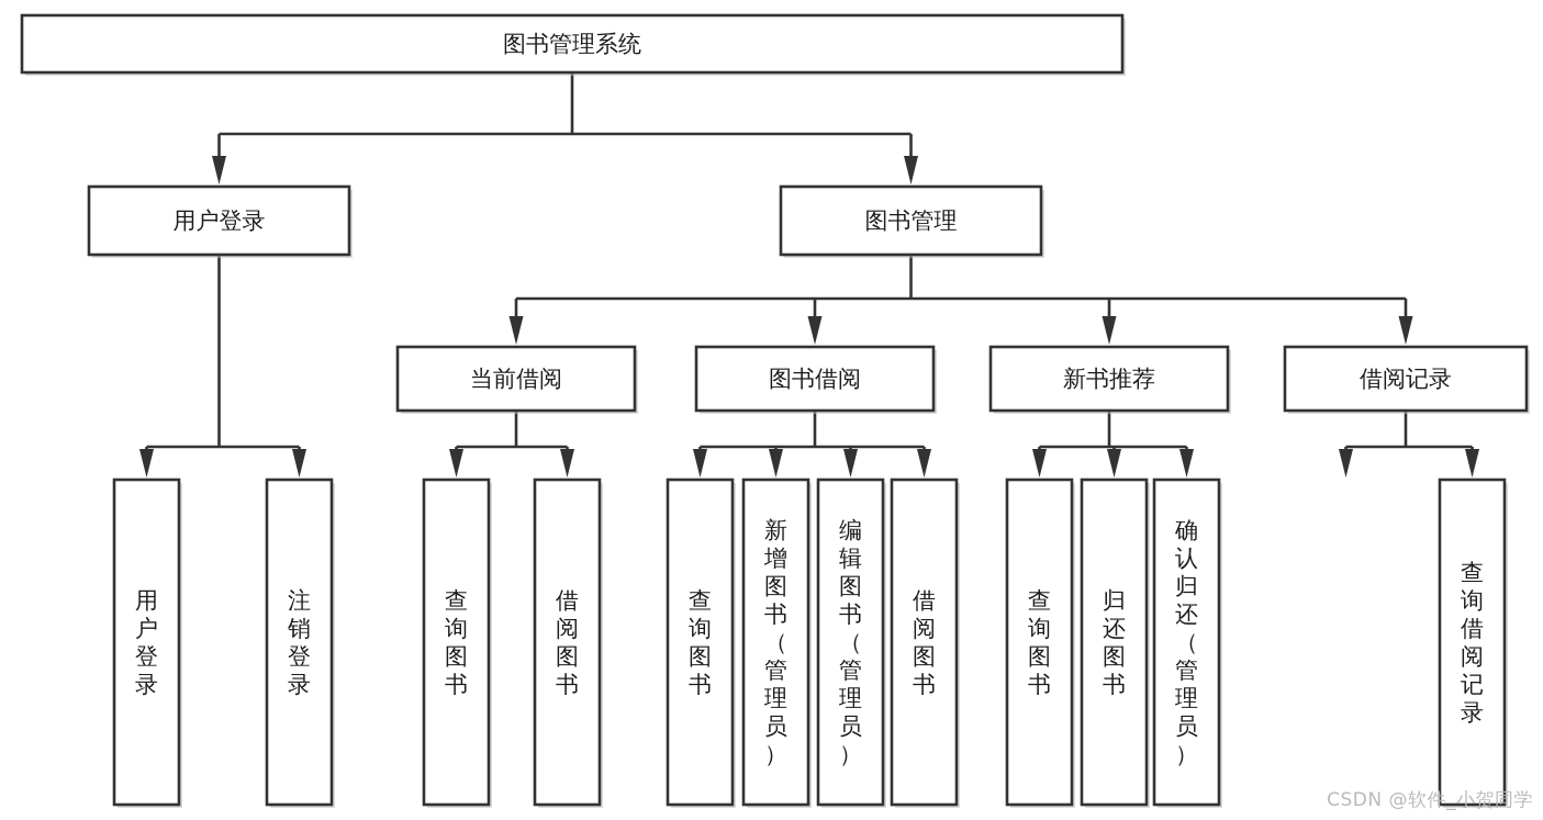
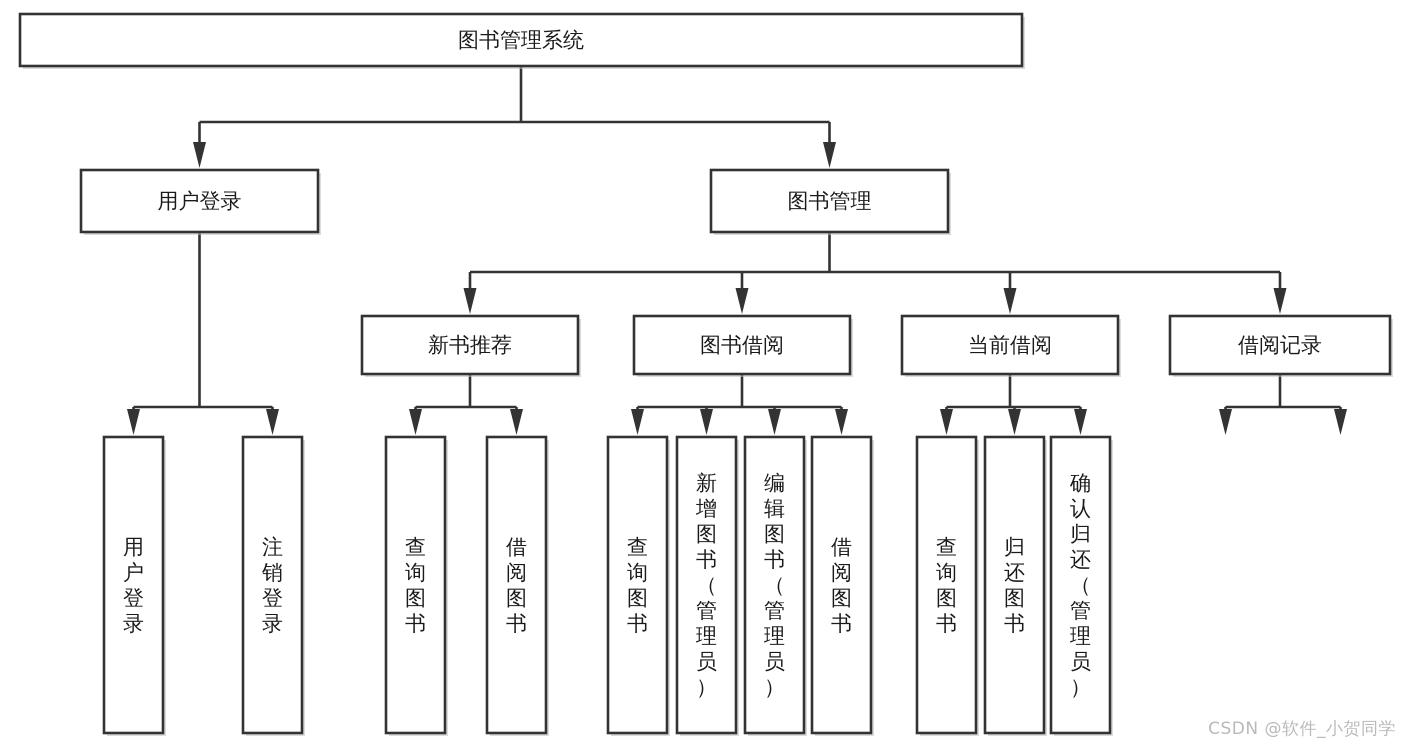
  图书管理系统
  用户登录
  图书管理
- 当前借阅
+ 新书推荐
  图书借阅
- 新书推荐
+ 当前借阅
  借阅记录
  用户登录
  注销登录
  查询图书
  借阅图书
  查询图书
  新增图书（管理员）
  编辑图书（管理员）
  借阅图书
  查询图书
  归还图书
  确认归还（管理员）
- 查询借阅记录
  CSDN @软件_小贺同学
